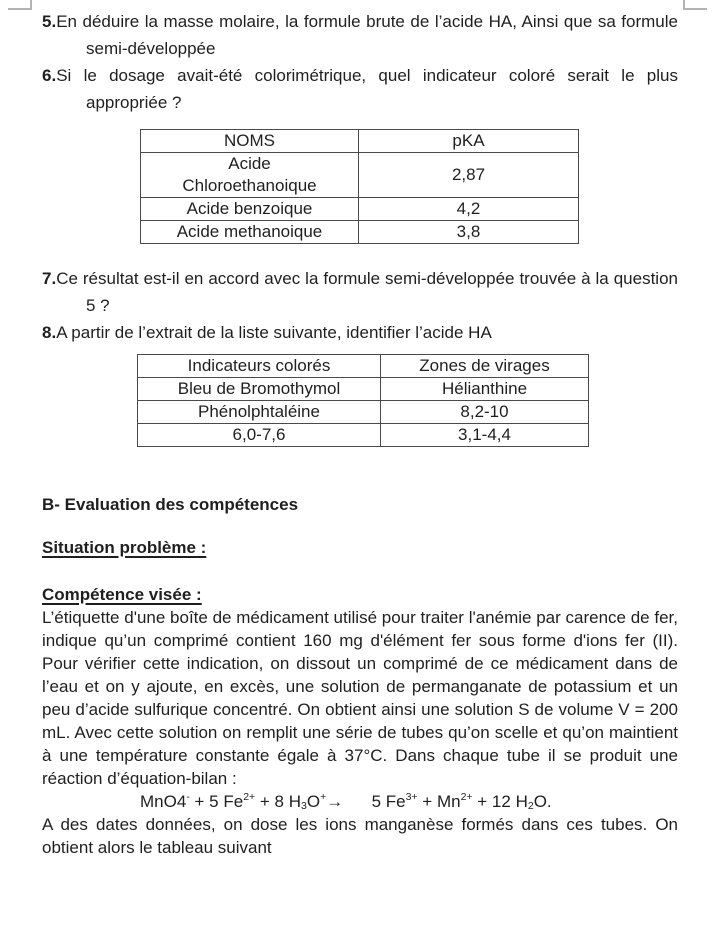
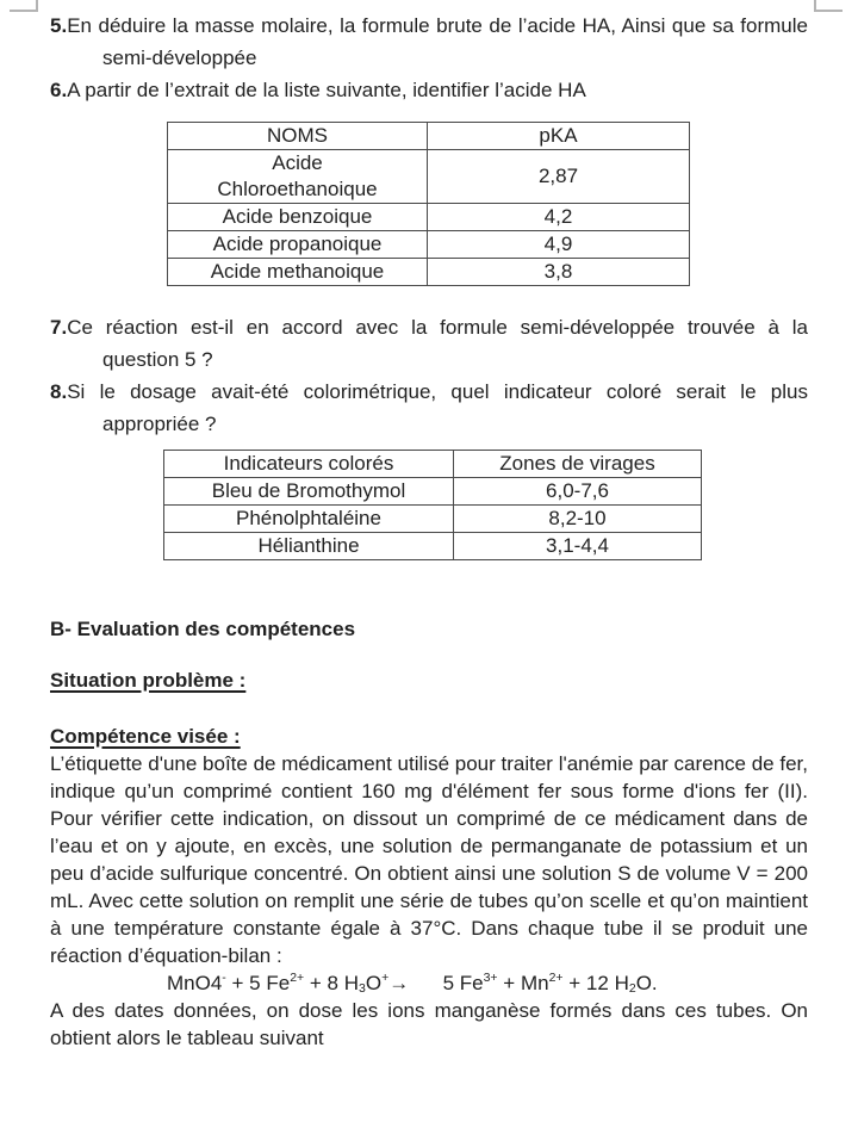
  5.En déduire la masse molaire, la formule brute de l’acide HA, Ainsi que sa formule semi-développée
- 6.Si le dosage avait-été colorimétrique, quel indicateur coloré serait le plus appropriée ?
+ 6.A partir de l’extrait de la liste suivante, identifier l’acide HA
  NOMS	pKA
  Acide Chloroethanoique	2,87
  Acide benzoique	4,2
+ Acide propanoique	4,9
  Acide methanoique	3,8
- 7.Ce résultat est-il en accord avec la formule semi-développée trouvée à la question 5 ?
+ 7.Ce réaction est-il en accord avec la formule semi-développée trouvée à la question 5 ?
- 8.A partir de l’extrait de la liste suivante, identifier l’acide HA
+ 8.Si le dosage avait-été colorimétrique, quel indicateur coloré serait le plus appropriée ?
  Indicateurs colorés	Zones de virages
- Bleu de Bromothymol	Hélianthine
+ Bleu de Bromothymol	6,0-7,6
  Phénolphtaléine	8,2-10
- 6,0-7,6	3,1-4,4
+ Hélianthine	3,1-4,4
  B- Evaluation des compétences
  Situation problème :
  Compétence visée :
  L’étiquette d'une boîte de médicament utilisé pour traiter l'anémie par carence de fer, indique qu’un comprimé contient 160 mg d'élément fer sous forme d'ions fer (II). Pour vérifier cette indication, on dissout un comprimé de ce médicament dans de l’eau et on y ajoute, en excès, une solution de permanganate de potassium et un peu d’acide sulfurique concentré. On obtient ainsi une solution S de volume V = 200 mL. Avec cette solution on remplit une série de tubes qu’on scelle et qu’on maintient à une température constante égale à 37°C. Dans chaque tube il se produit une réaction d’équation-bilan :
  MnO4- + 5 Fe2+ + 8 H3O+→ 5 Fe3+ + Mn2+ + 12 H2O.
  A des dates données, on dose les ions manganèse formés dans ces tubes. On obtient alors le tableau suivant
